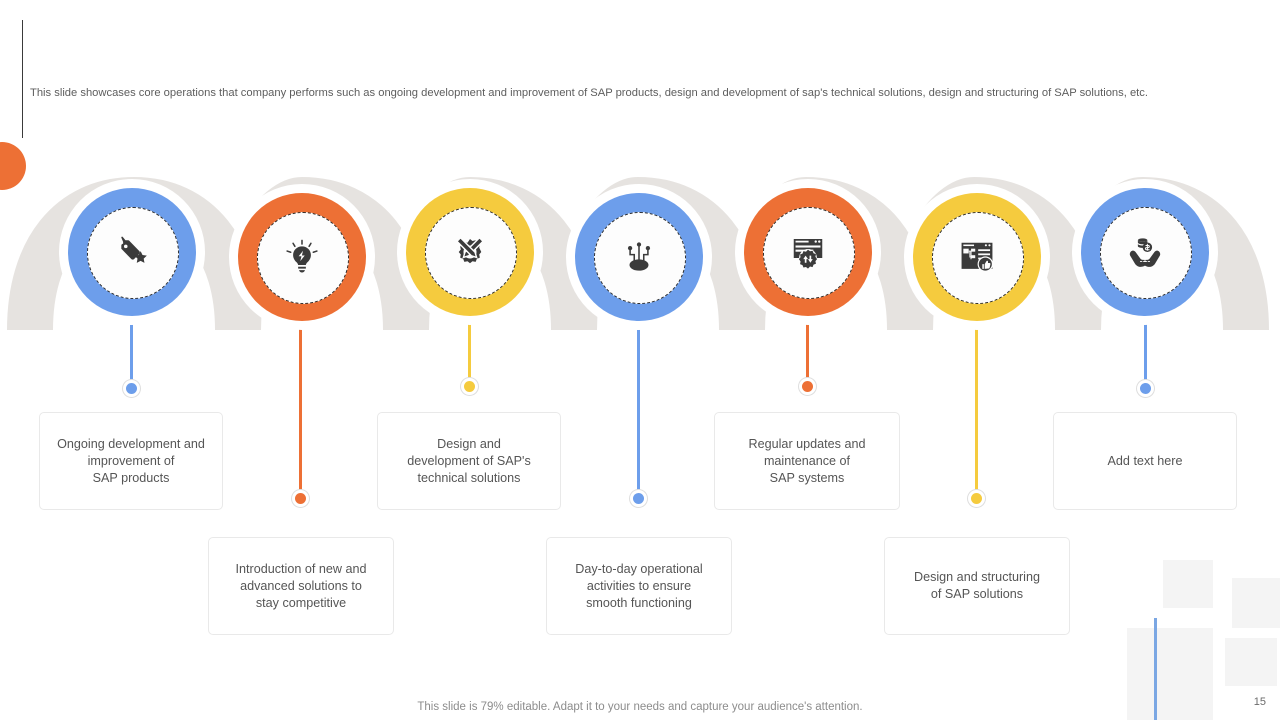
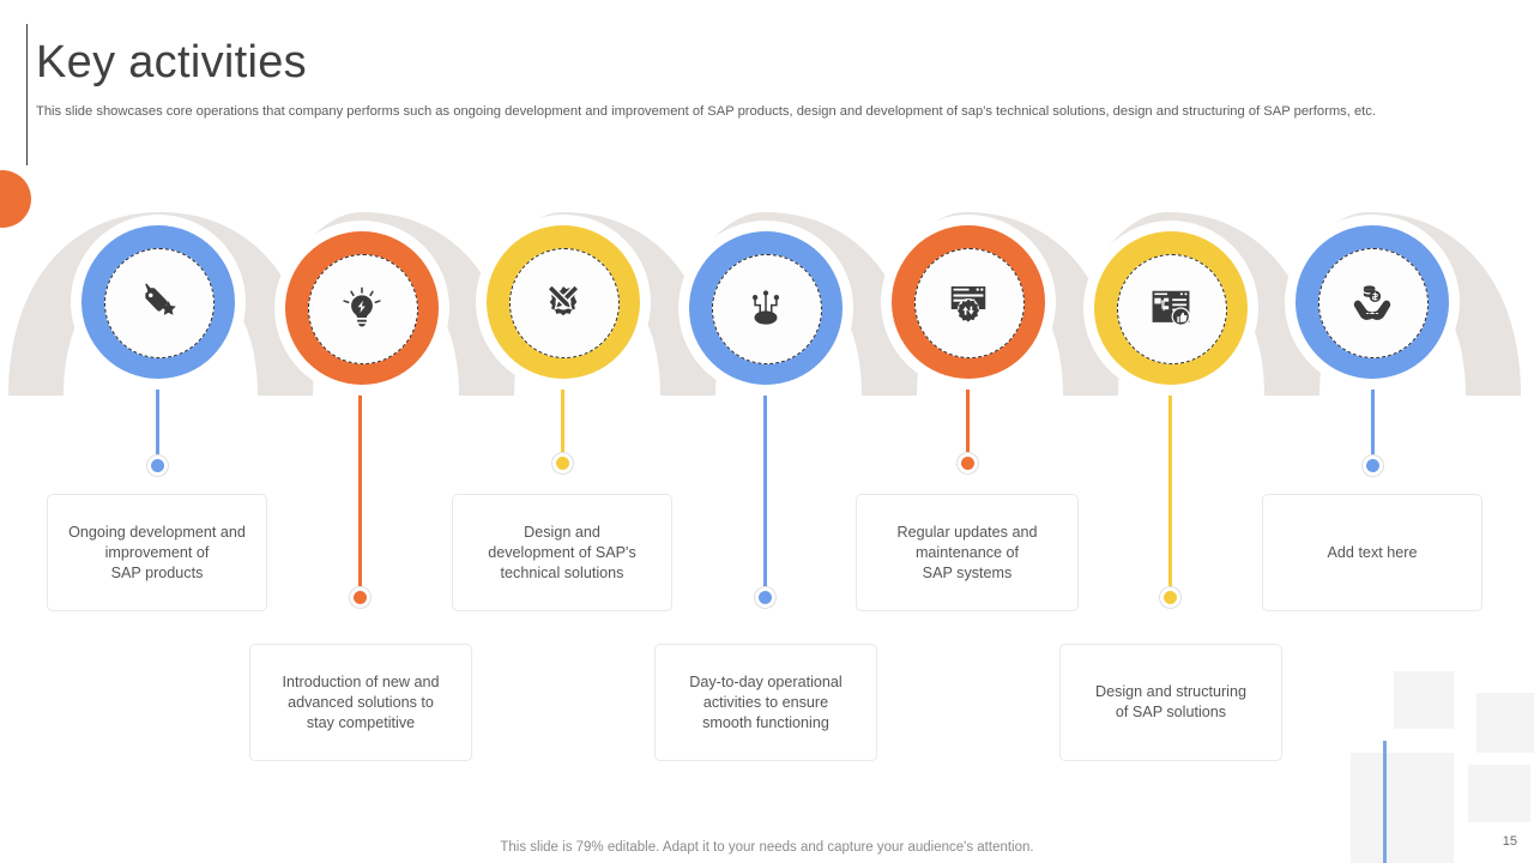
+ Key activities
- This slide showcases core operations that company performs such as ongoing development and improvement of SAP products, design and development of sap's technical solutions, design and structuring of SAP solutions, etc.
+ This slide showcases core operations that company performs such as ongoing development and improvement of SAP products, design and development of sap's technical solutions, design and structuring of SAP performs, etc.
  Ongoing development and
  improvement of
  SAP products
  Design and
  development of SAP's
  technical solutions
  Regular updates and
  maintenance of
  SAP systems
  Add text here
  Introduction of new and
  advanced solutions to
  stay competitive
  Day-to-day operational
  activities to ensure
  smooth functioning
  Design and structuring
  of SAP solutions
  This slide is 79% editable. Adapt it to your needs and capture your audience's attention.
  15
